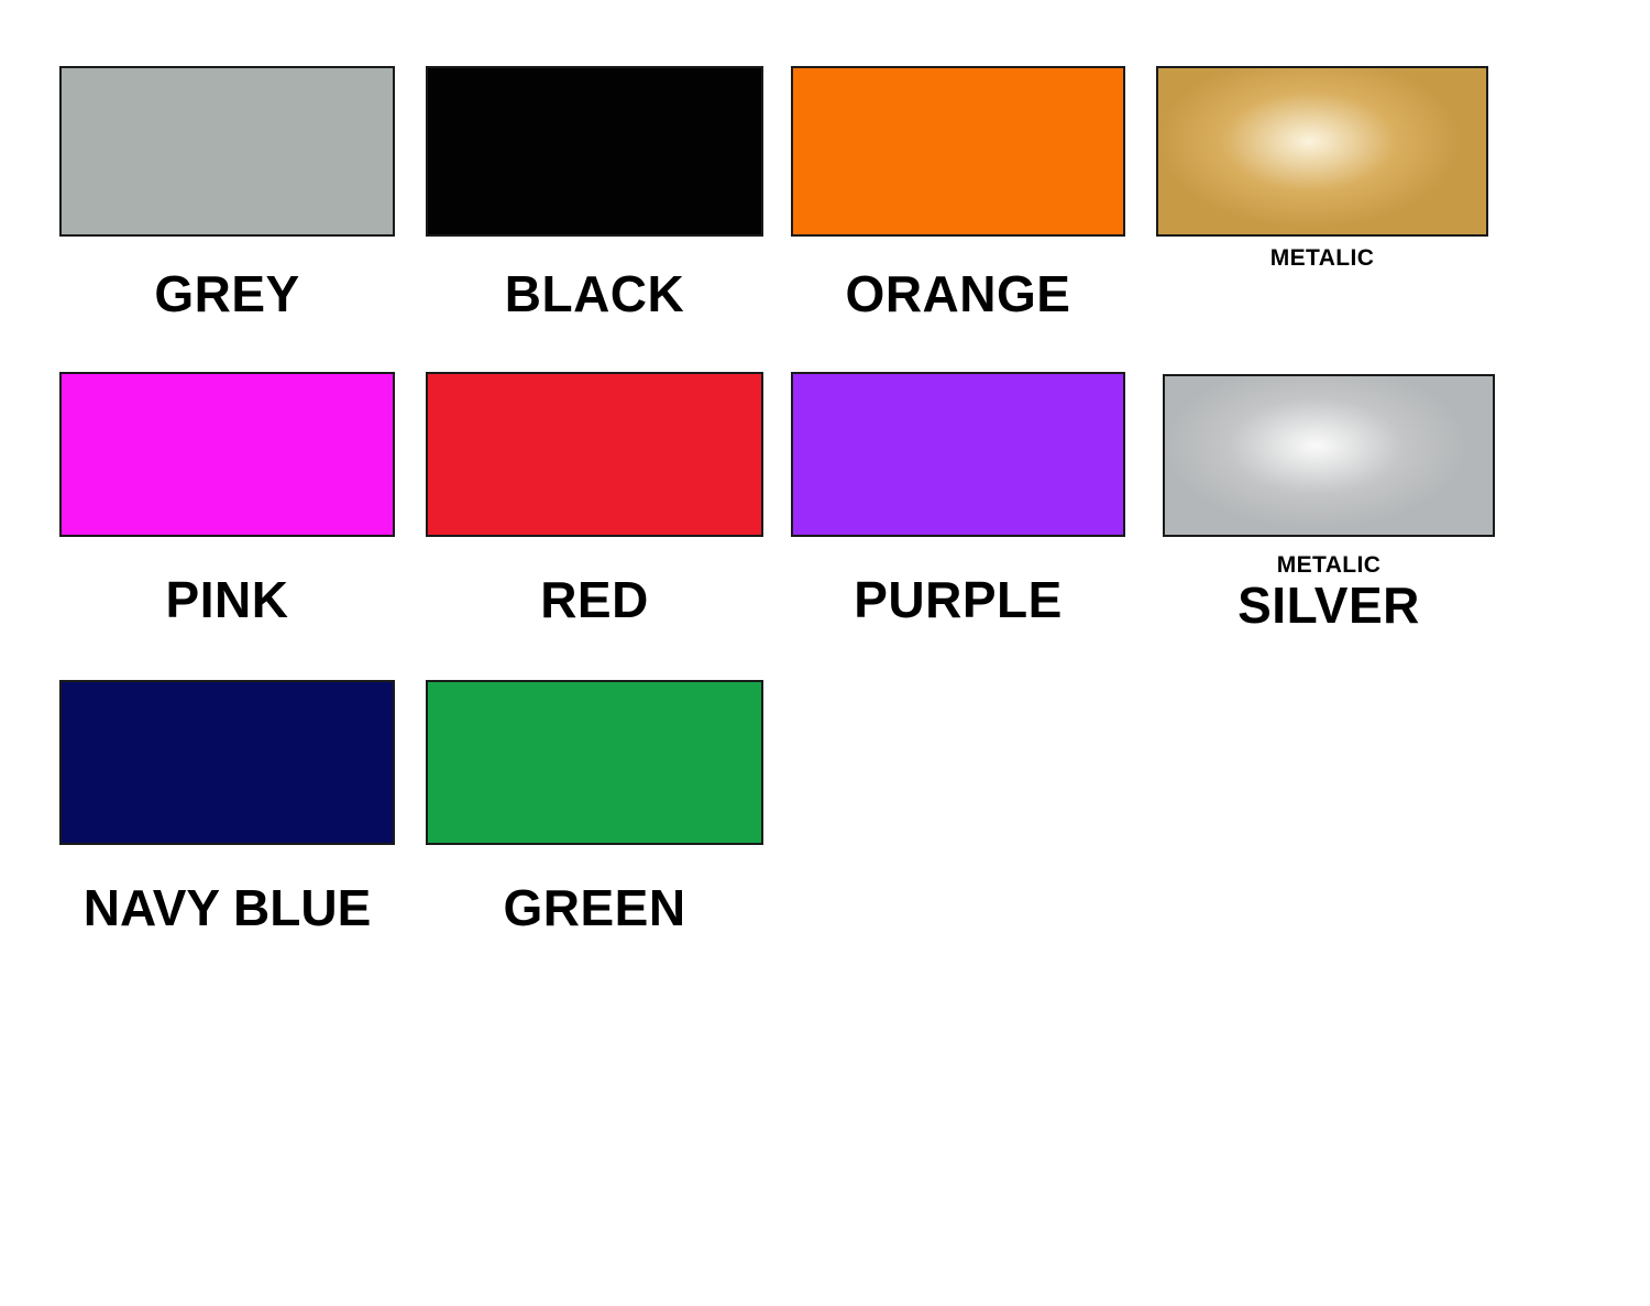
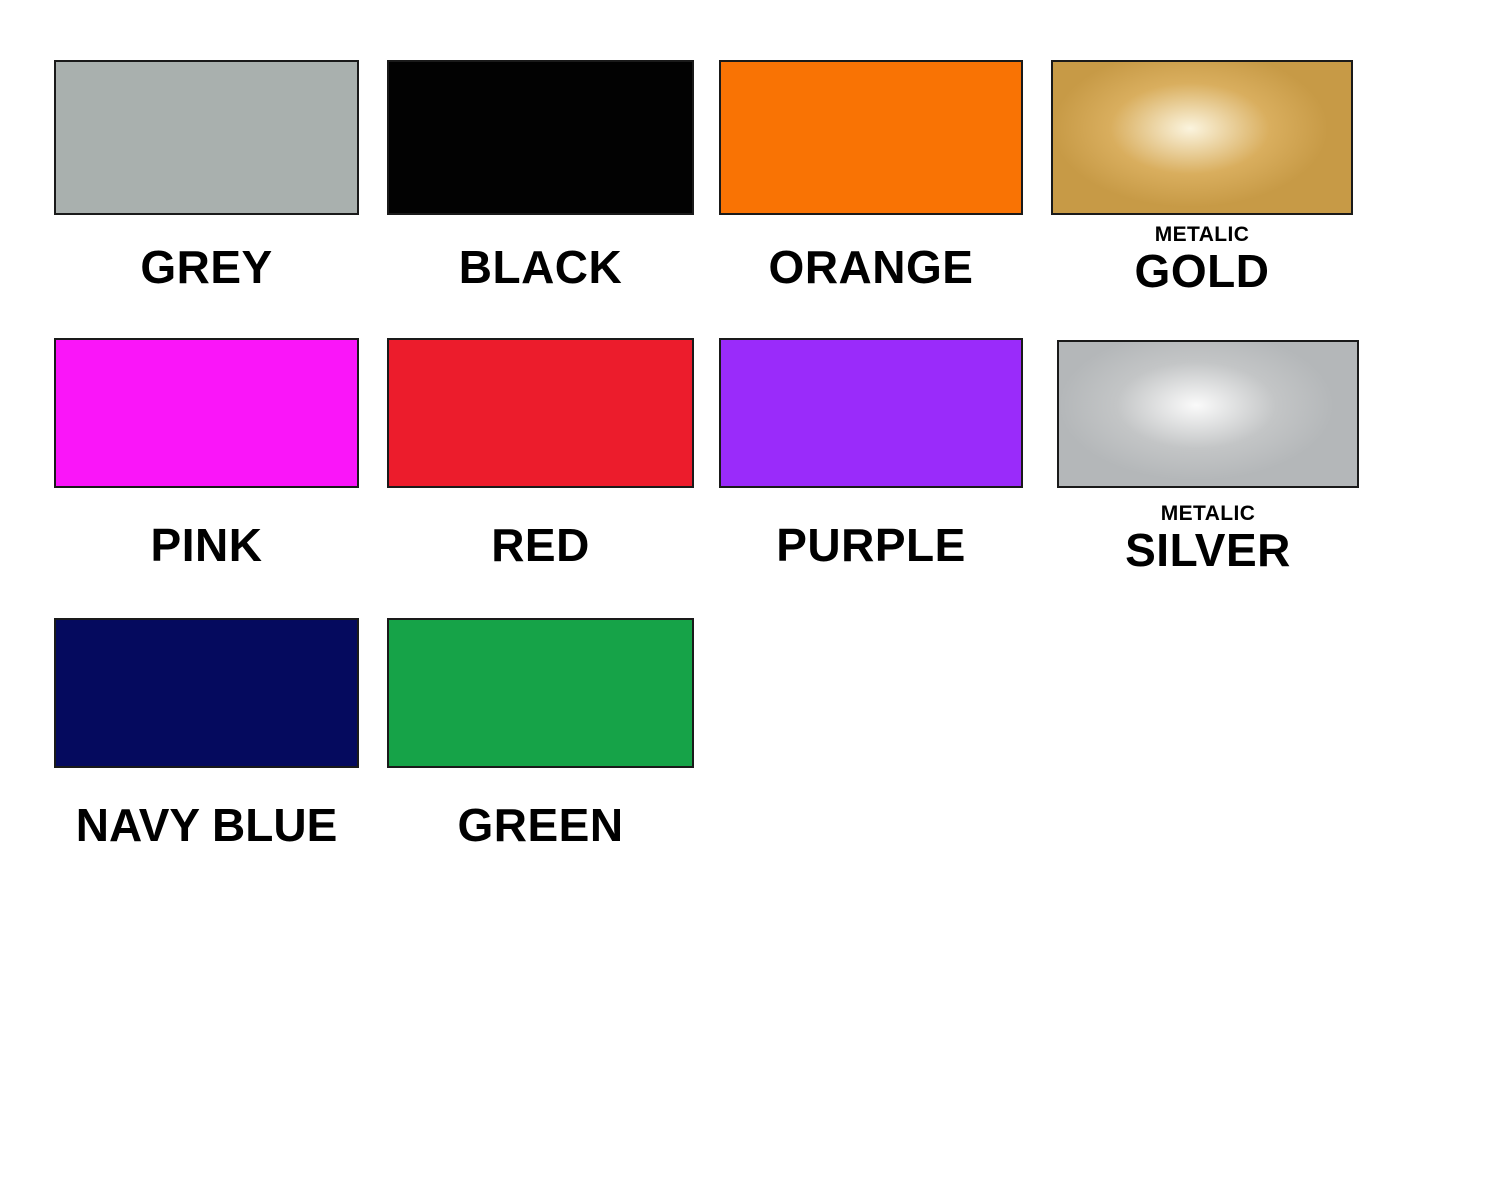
  GREY
  BLACK
  ORANGE
  METALIC
+ GOLD
  PINK
  RED
  PURPLE
  METALIC
  SILVER
  NAVY BLUE
  GREEN
